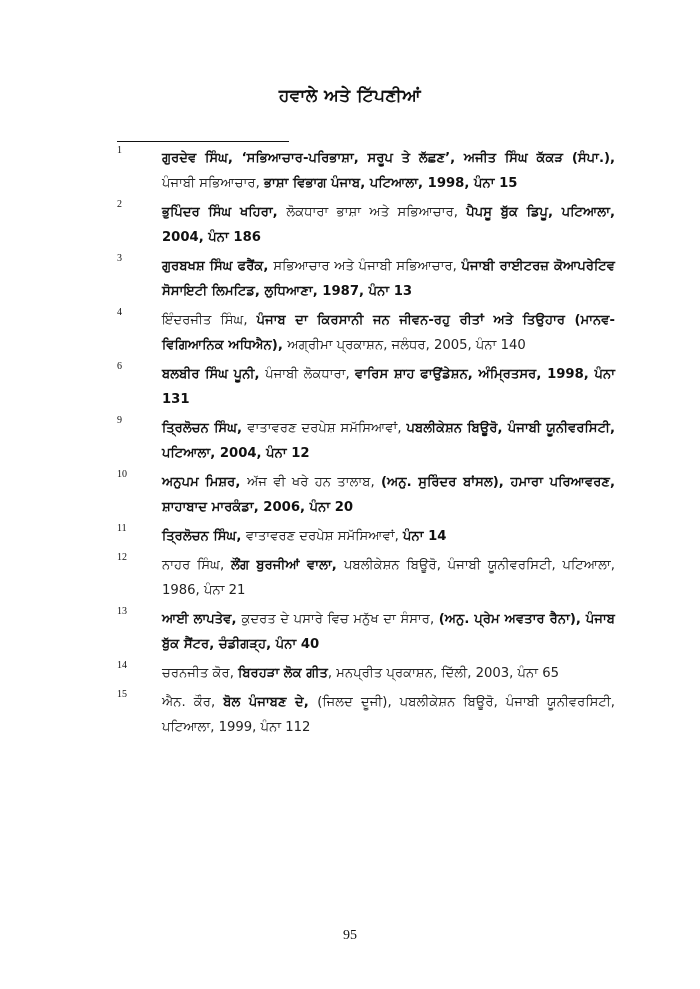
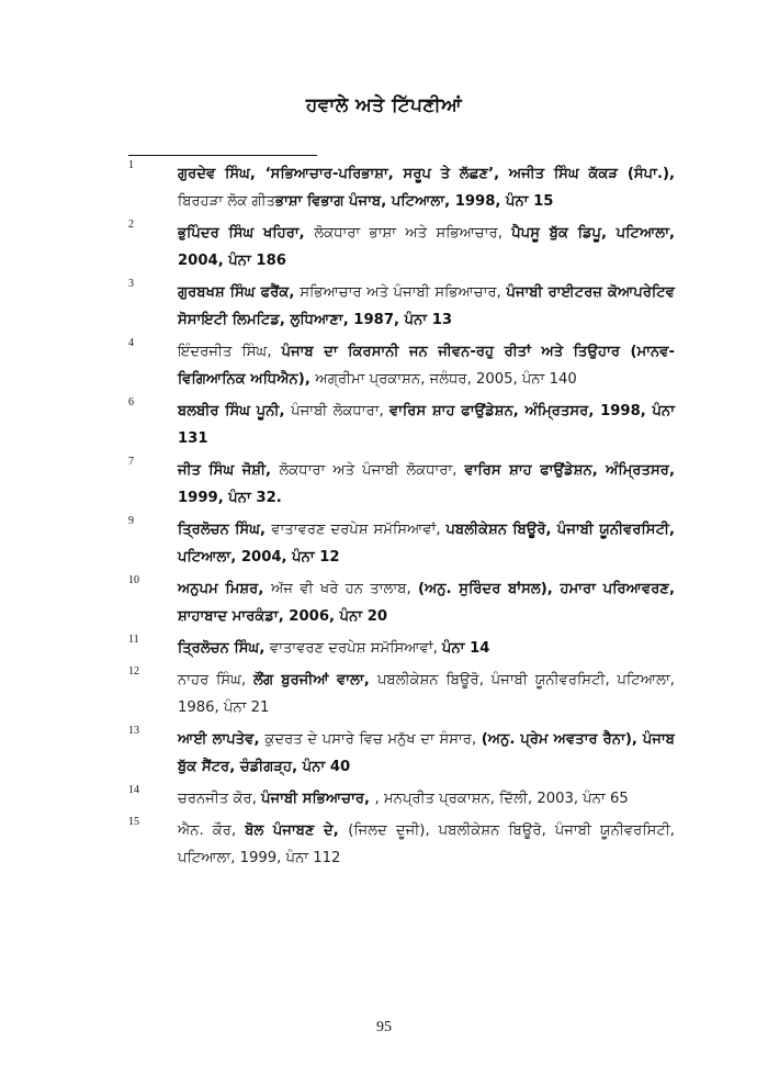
  ਹਵਾਲੇ ਅਤੇ ਟਿੱਪਣੀਆਂ
  1
- ਗੁਰਦੇਵ ਸਿੰਘ, ‘ਸਭਿਆਚਾਰ-ਪਰਿਭਾਸ਼ਾ, ਸਰੂਪ ਤੇ ਲੱਛਣ’, ਅਜੀਤ ਸਿੰਘ ਕੱਕੜ (ਸੰਪਾ.), ਪੰਜਾਬੀ ਸਭਿਆਚਾਰ, ਭਾਸ਼ਾ ਵਿਭਾਗ ਪੰਜਾਬ, ਪਟਿਆਲਾ, 1998, ਪੰਨਾ 15
+ ਗੁਰਦੇਵ ਸਿੰਘ, ‘ਸਭਿਆਚਾਰ-ਪਰਿਭਾਸ਼ਾ, ਸਰੂਪ ਤੇ ਲੱਛਣ’, ਅਜੀਤ ਸਿੰਘ ਕੱਕੜ (ਸੰਪਾ.), ਬਿਰਹੜਾ ਲੋਕ ਗੀਤਭਾਸ਼ਾ ਵਿਭਾਗ ਪੰਜਾਬ, ਪਟਿਆਲਾ, 1998, ਪੰਨਾ 15
  2
  ਭੁਪਿੰਦਰ ਸਿੰਘ ਖਹਿਰਾ, ਲੋਕਧਾਰਾ ਭਾਸ਼ਾ ਅਤੇ ਸਭਿਆਚਾਰ, ਪੈਪਸੂ ਬੁੱਕ ਡਿਪੂ, ਪਟਿਆਲਾ, 2004, ਪੰਨਾ 186
  3
  ਗੁਰਬਖਸ਼ ਸਿੰਘ ਫਰੈਂਕ, ਸਭਿਆਚਾਰ ਅਤੇ ਪੰਜਾਬੀ ਸਭਿਆਚਾਰ, ਪੰਜਾਬੀ ਰਾਈਟਰਜ਼ ਕੋਆਪਰੇਟਿਵ ਸੋਸਾਇਟੀ ਲਿਮਟਿਡ, ਲੁਧਿਆਣਾ, 1987, ਪੰਨਾ 13
  4
  ਇੰਦਰਜੀਤ ਸਿੰਘ, ਪੰਜਾਬ ਦਾ ਕਿਰਸਾਨੀ ਜਨ ਜੀਵਨ-ਰਹੁ ਰੀਤਾਂ ਅਤੇ ਤਿਉਹਾਰ (ਮਾਨਵ-ਵਿਗਿਆਨਿਕ ਅਧਿਐਨ), ਅਗ੍ਰੀਮਾ ਪ੍ਰਕਾਸ਼ਨ, ਜਲੰਧਰ, 2005, ਪੰਨਾ 140
  6
  ਬਲਬੀਰ ਸਿੰਘ ਪੂਨੀ, ਪੰਜਾਬੀ ਲੋਕਧਾਰਾ, ਵਾਰਿਸ ਸ਼ਾਹ ਫਾਉਂਡੇਸ਼ਨ, ਅੰਮ੍ਰਿਤਸਰ, 1998, ਪੰਨਾ 131
+ 7
+ ਜੀਤ ਸਿੰਘ ਜੋਸ਼ੀ, ਲੋਕਧਾਰਾ ਅਤੇ ਪੰਜਾਬੀ ਲੋਕਧਾਰਾ, ਵਾਰਿਸ ਸ਼ਾਹ ਫਾਉਂਡੇਸ਼ਨ, ਅੰਮ੍ਰਿਤਸਰ, 1999, ਪੰਨਾ 32.
  9
  ਤ੍ਰਿਲੋਚਨ ਸਿੰਘ, ਵਾਤਾਵਰਣ ਦਰਪੇਸ਼ ਸਮੱਸਿਆਵਾਂ, ਪਬਲੀਕੇਸ਼ਨ ਬਿਊਰੋ, ਪੰਜਾਬੀ ਯੂਨੀਵਰਸਿਟੀ, ਪਟਿਆਲਾ, 2004, ਪੰਨਾ 12
  10
  ਅਨੁਪਮ ਮਿਸ਼ਰ, ਅੱਜ ਵੀ ਖਰੇ ਹਨ ਤਾਲਾਬ, (ਅਨੁ. ਸੁਰਿੰਦਰ ਬਾਂਸਲ), ਹਮਾਰਾ ਪਰਿਆਵਰਣ, ਸ਼ਾਹਾਬਾਦ ਮਾਰਕੰਡਾ, 2006, ਪੰਨਾ 20
  11
  ਤ੍ਰਿਲੋਚਨ ਸਿੰਘ, ਵਾਤਾਵਰਣ ਦਰਪੇਸ਼ ਸਮੱਸਿਆਵਾਂ, ਪੰਨਾ 14
  12
  ਨਾਹਰ ਸਿੰਘ, ਲੌਂਗ ਬੁਰਜੀਆਂ ਵਾਲਾ, ਪਬਲੀਕੇਸ਼ਨ ਬਿਊਰੋ, ਪੰਜਾਬੀ ਯੂਨੀਵਰਸਿਟੀ, ਪਟਿਆਲਾ, 1986, ਪੰਨਾ 21
  13
  ਆਈ ਲਾਪਤੇਵ, ਕੁਦਰਤ ਦੇ ਪਸਾਰੇ ਵਿਚ ਮਨੁੱਖ ਦਾ ਸੰਸਾਰ, (ਅਨੁ. ਪ੍ਰੇਮ ਅਵਤਾਰ ਰੈਨਾ), ਪੰਜਾਬ ਬੁੱਕ ਸੈਂਟਰ, ਚੰਡੀਗੜ੍ਹ, ਪੰਨਾ 40
  14
- ਚਰਨਜੀਤ ਕੋਰ, ਬਿਰਹੜਾ ਲੋਕ ਗੀਤ, ਮਨਪ੍ਰੀਤ ਪ੍ਰਕਾਸ਼ਨ, ਦਿੱਲੀ, 2003, ਪੰਨਾ 65
+ ਚਰਨਜੀਤ ਕੋਰ, ਪੰਜਾਬੀ ਸਭਿਆਚਾਰ, , ਮਨਪ੍ਰੀਤ ਪ੍ਰਕਾਸ਼ਨ, ਦਿੱਲੀ, 2003, ਪੰਨਾ 65
  15
  ਐਨ. ਕੌਰ, ਬੋਲ ਪੰਜਾਬਣ ਦੇ, (ਜਿਲਦ ਦੂਜੀ), ਪਬਲੀਕੇਸ਼ਨ ਬਿਊਰੋ, ਪੰਜਾਬੀ ਯੂਨੀਵਰਸਿਟੀ, ਪਟਿਆਲਾ, 1999, ਪੰਨਾ 112
  95
